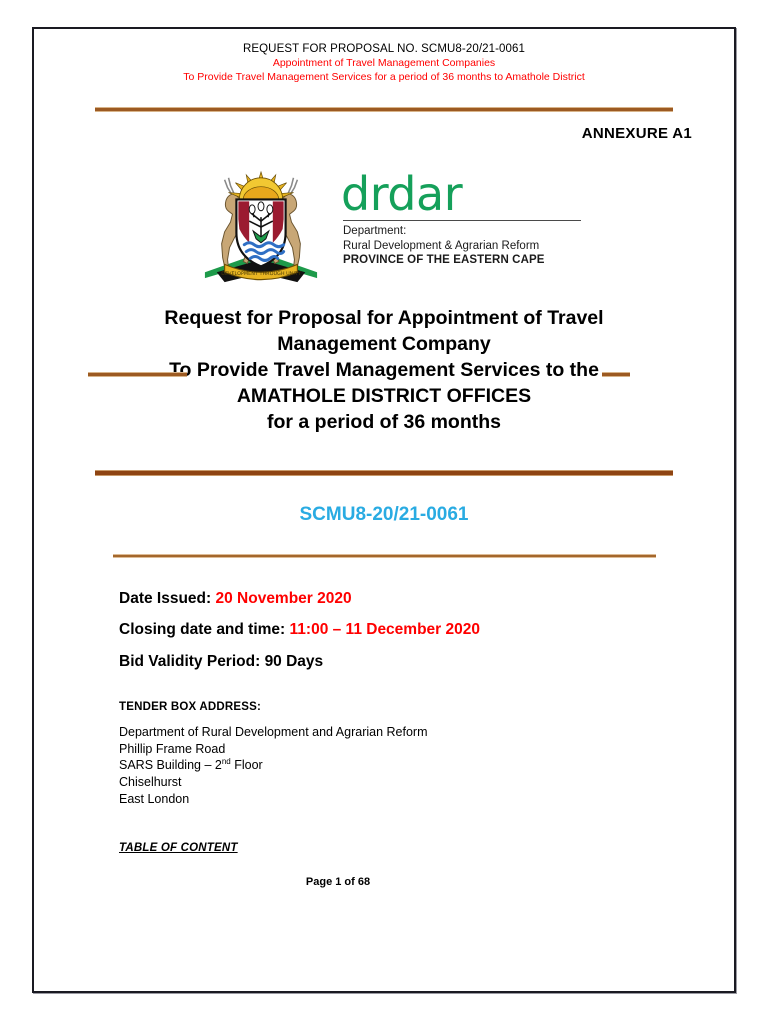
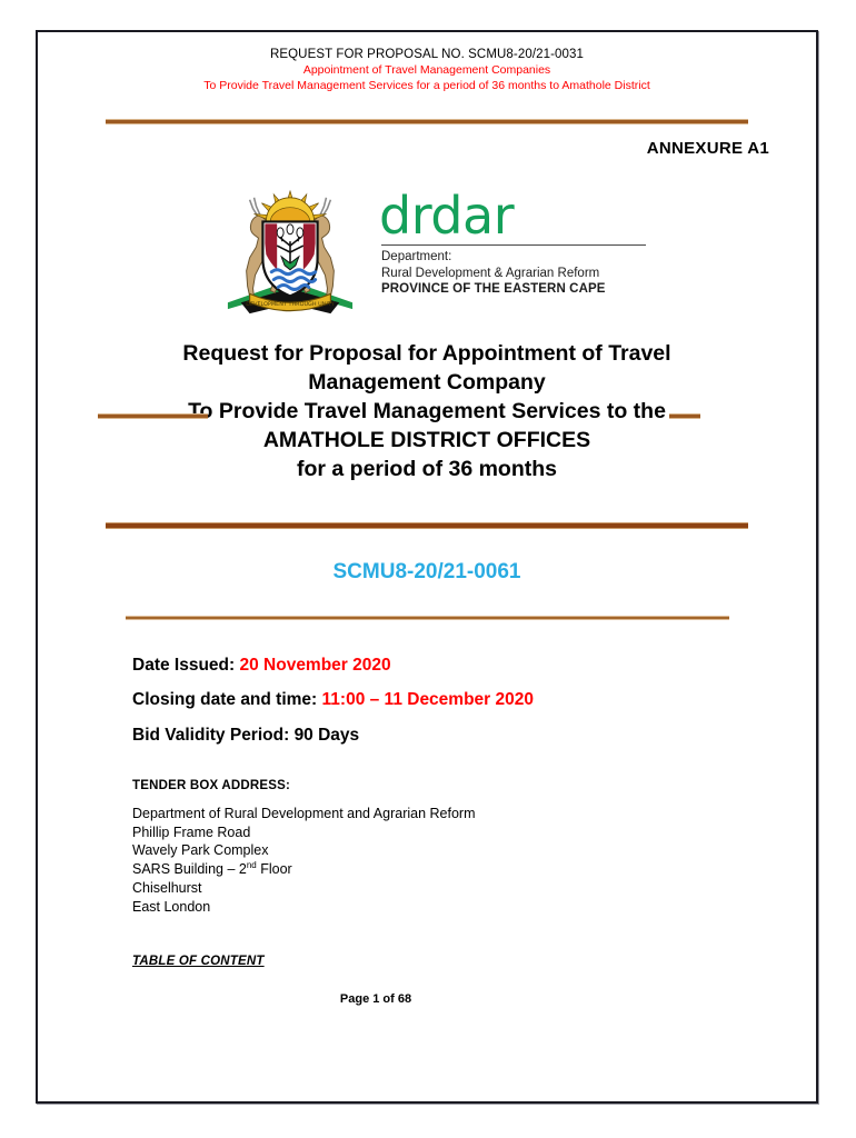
- REQUEST FOR PROPOSAL NO. SCMU8-20/21-0061
+ REQUEST FOR PROPOSAL NO. SCMU8-20/21-0031
  Appointment of Travel Management Companies
  To Provide Travel Management Services for a period of 36 months to Amathole District
  ANNEXURE A1
  drdar
  Department:
  Rural Development & Agrarian Reform
  PROVINCE OF THE EASTERN CAPE
  Request for Proposal for Appointment of Travel
  Management Company
  To Provide Travel Management Services to the
  AMATHOLE DISTRICT OFFICES
  for a period of 36 months
  SCMU8-20/21-0061
  Date Issued: 20 November 2020
  Closing date and time: 11:00 – 11 December 2020
  Bid Validity Period: 90 Days
  TENDER BOX ADDRESS:
  Department of Rural Development and Agrarian Reform
  Phillip Frame Road
+ Wavely Park Complex
  SARS Building – 2nd Floor
  Chiselhurst
  East London
  TABLE OF CONTENT
  Page 1 of 68
